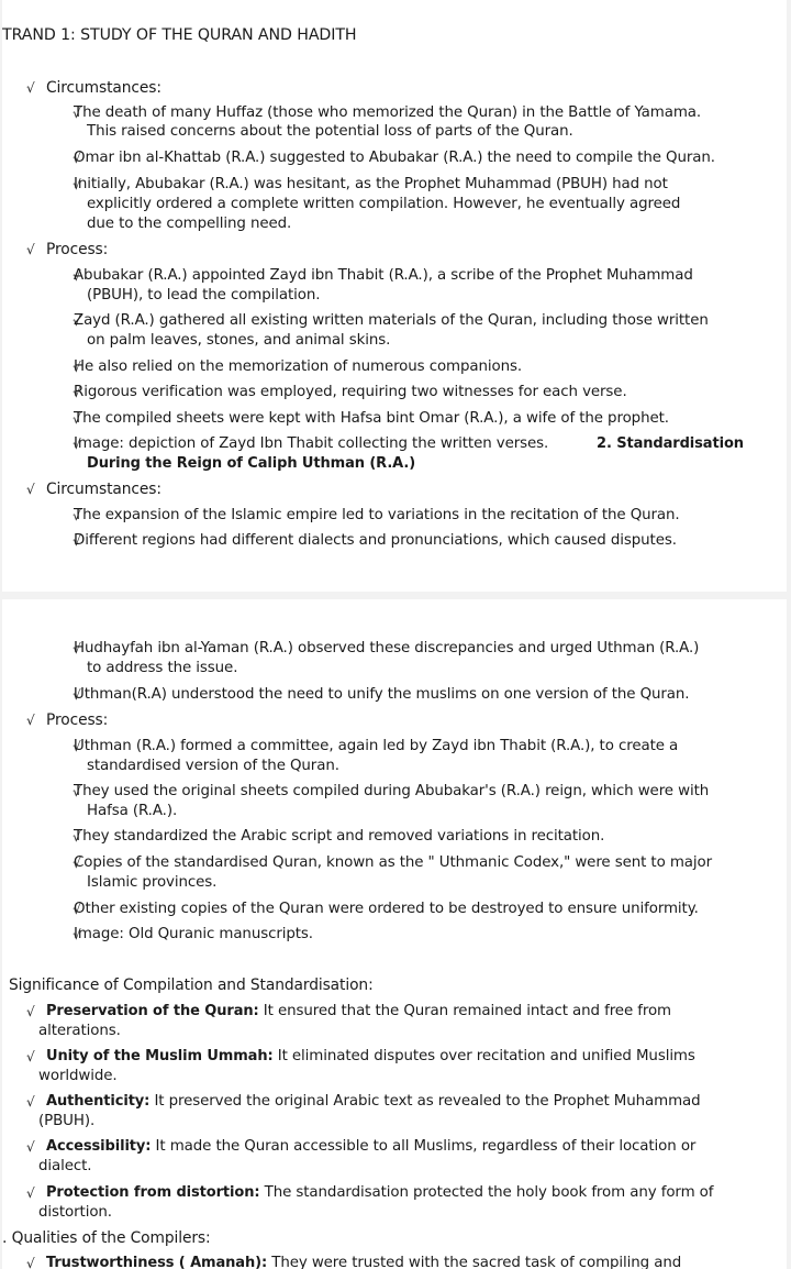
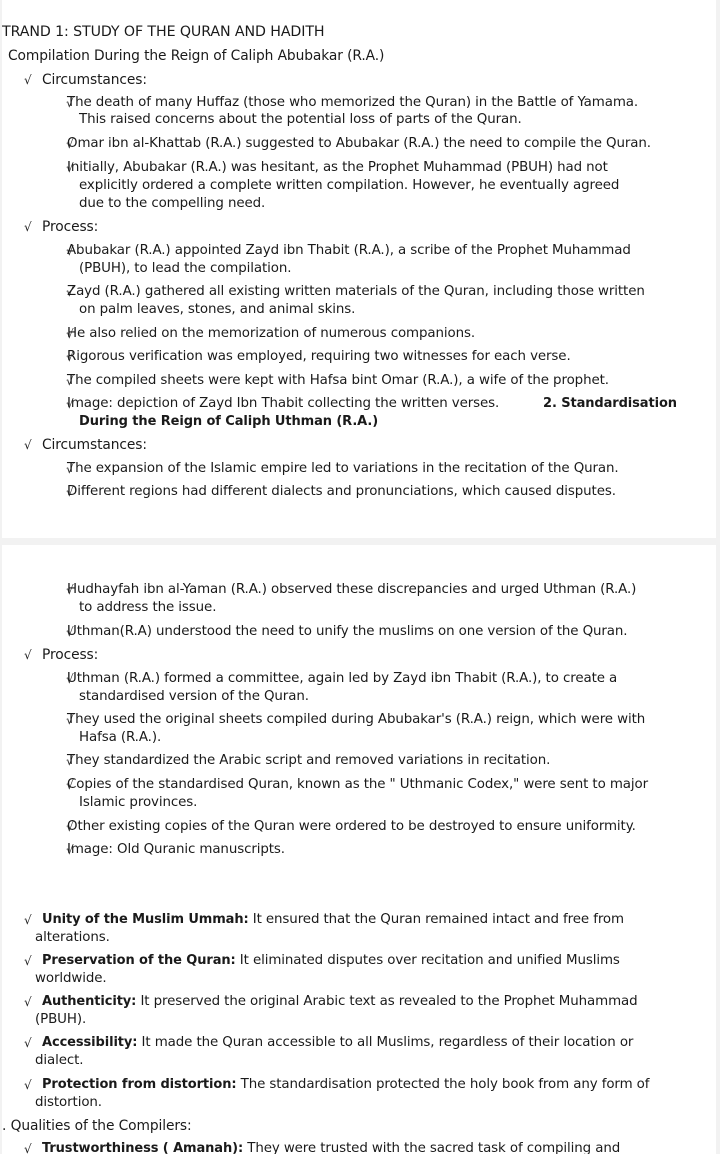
  TRAND 1: STUDY OF THE QURAN AND HADITH
+ Compilation During the Reign of Caliph Abubakar (R.A.)
  √
  Circumstances:
  √
  The death of many Huffaz (those who memorized the Quran) in the Battle of Yamama.
  This raised concerns about the potential loss of parts of the Quran.
  √
  Omar ibn al-Khattab (R.A.) suggested to Abubakar (R.A.) the need to compile the Quran.
  √
  Initially, Abubakar (R.A.) was hesitant, as the Prophet Muhammad (PBUH) had not
  explicitly ordered a complete written compilation. However, he eventually agreed
  due to the compelling need.
  √
  Process:
  √
  Abubakar (R.A.) appointed Zayd ibn Thabit (R.A.), a scribe of the Prophet Muhammad
  (PBUH), to lead the compilation.
  √
  Zayd (R.A.) gathered all existing written materials of the Quran, including those written
  on palm leaves, stones, and animal skins.
  √
  He also relied on the memorization of numerous companions.
  √
  Rigorous verification was employed, requiring two witnesses for each verse.
  √
  The compiled sheets were kept with Hafsa bint Omar (R.A.), a wife of the prophet.
  √
  Image: depiction of Zayd Ibn Thabit collecting the written verses.
  2. Standardisation
  During the Reign of Caliph Uthman (R.A.)
  √
  Circumstances:
  √
  The expansion of the Islamic empire led to variations in the recitation of the Quran.
  √
  Different regions had different dialects and pronunciations, which caused disputes.
  √
  Hudhayfah ibn al-Yaman (R.A.) observed these discrepancies and urged Uthman (R.A.)
  to address the issue.
  √
  Uthman(R.A) understood the need to unify the muslims on one version of the Quran.
  √
  Process:
  √
  Uthman (R.A.) formed a committee, again led by Zayd ibn Thabit (R.A.), to create a
  standardised version of the Quran.
  √
  They used the original sheets compiled during Abubakar's (R.A.) reign, which were with
  Hafsa (R.A.).
  √
  They standardized the Arabic script and removed variations in recitation.
  √
  Copies of the standardised Quran, known as the " Uthmanic Codex," were sent to major
  Islamic provinces.
  √
  Other existing copies of the Quran were ordered to be destroyed to ensure uniformity.
  √
  Image: Old Quranic manuscripts.
- Significance of Compilation and Standardisation:
  √
- Preservation of the Quran: It ensured that the Quran remained intact and free from
+ Unity of the Muslim Ummah: It ensured that the Quran remained intact and free from
  alterations.
  √
- Unity of the Muslim Ummah: It eliminated disputes over recitation and unified Muslims
+ Preservation of the Quran: It eliminated disputes over recitation and unified Muslims
  worldwide.
  √
  Authenticity: It preserved the original Arabic text as revealed to the Prophet Muhammad
  (PBUH).
  √
  Accessibility: It made the Quran accessible to all Muslims, regardless of their location or
  dialect.
  √
  Protection from distortion: The standardisation protected the holy book from any form of
  distortion.
  . Qualities of the Compilers:
  √
  Trustworthiness ( Amanah): They were trusted with the sacred task of compiling and
